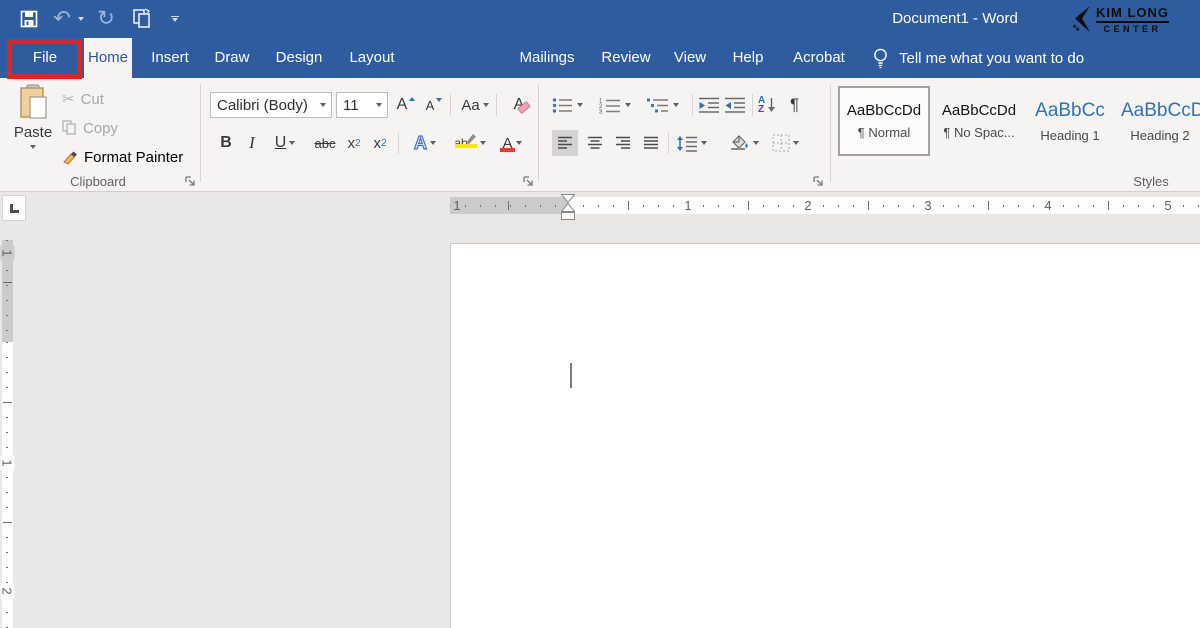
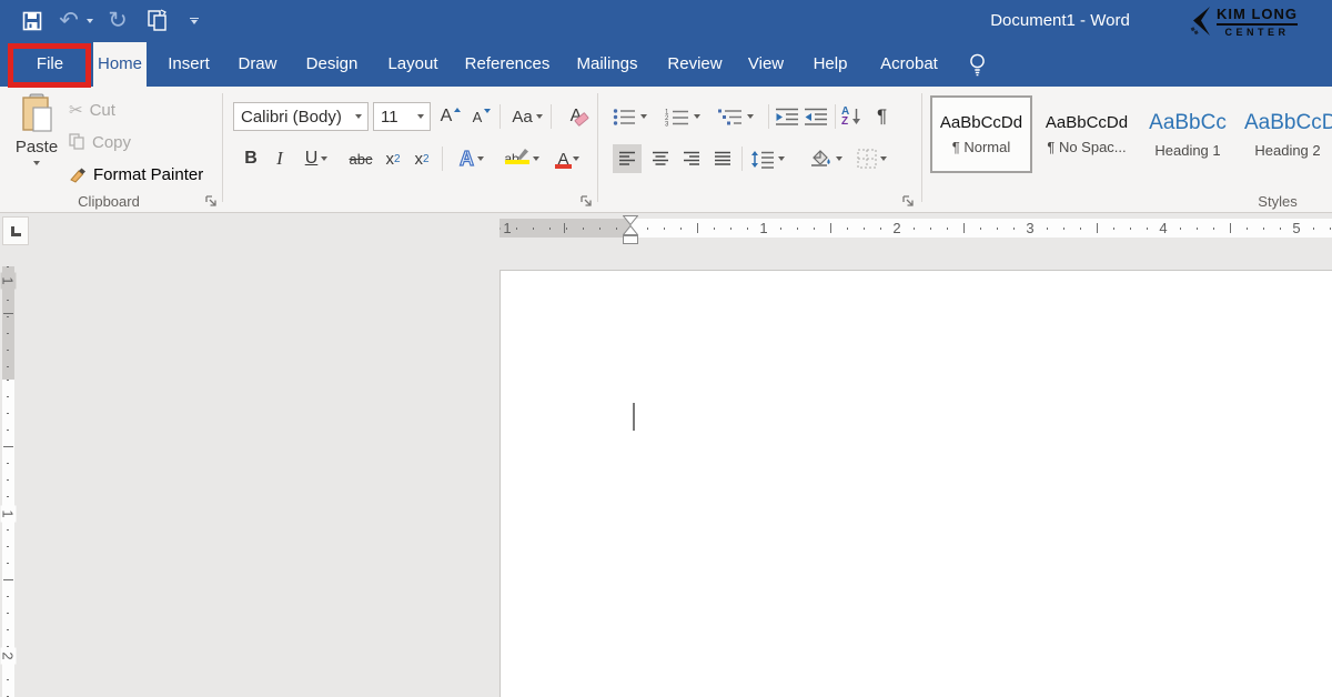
  ↶
  ↻
  Document1 - Word
  KIM LONG
  CENTER
  File
  Home
  Insert
  Draw
  Design
  Layout
+ References
  Mailings
  Review
  View
  Help
  Acrobat
- Tell me what you want to do
  Paste
  ✂
  Cut
  Copy
  Format Painter
  Clipboard
  Calibri (Body)
  11
  A
  A
  Aa
  A
  B
  I
  U
  abc
  x
  2
  x
  2
  A
  ab
  A
  A
  Z
  ¶
  AaBbCcDd
  ¶ Normal
  AaBbCcDd
  ¶ No Spac...
  AaBbCc
  Heading 1
  AaBbCcD
  Heading 2
  Styles
  1
  1
  2
  3
  4
  5
